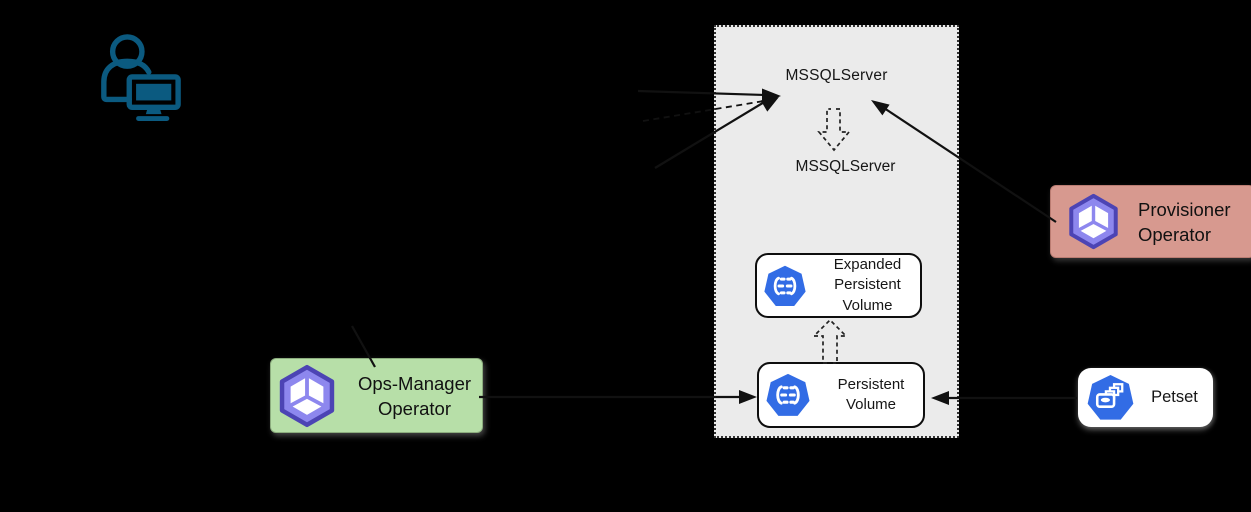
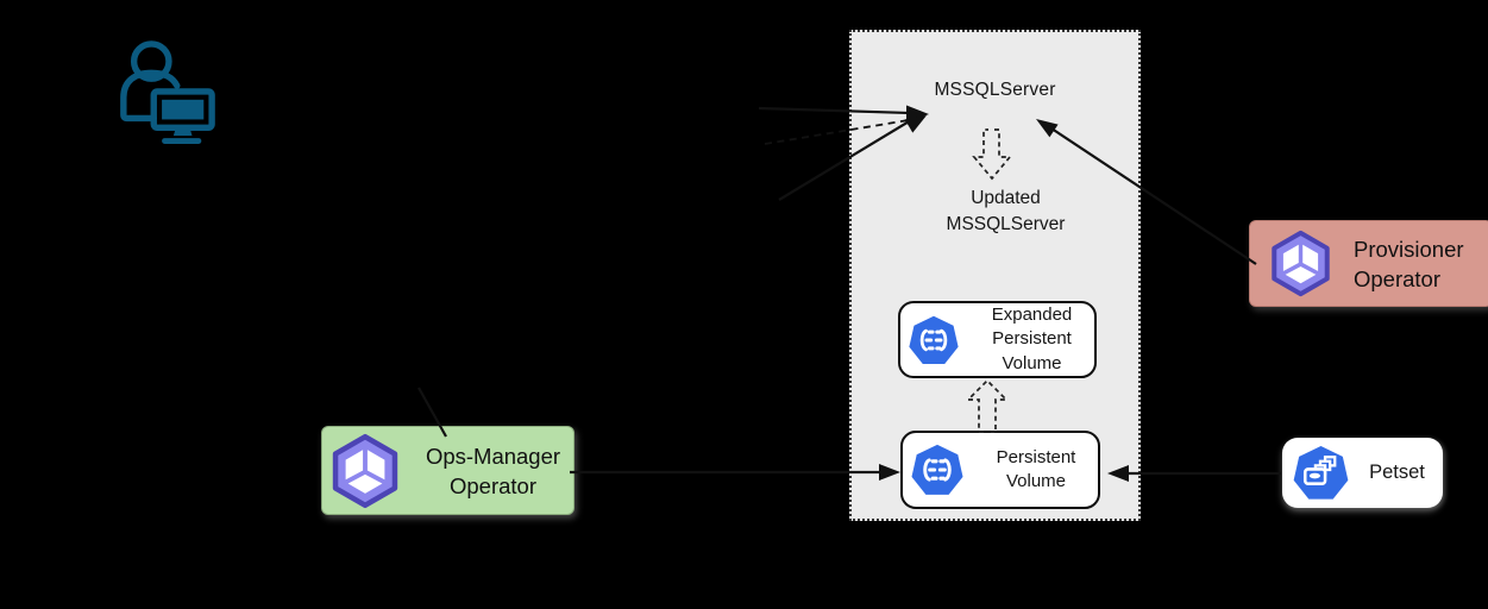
  MSSQLServer
+ Updated
  MSSQLServer
  Expanded
  Persistent
  Volume
  Persistent
  Volume
  Ops-Manager
  Operator
  Provisioner
  Operator
  Petset
